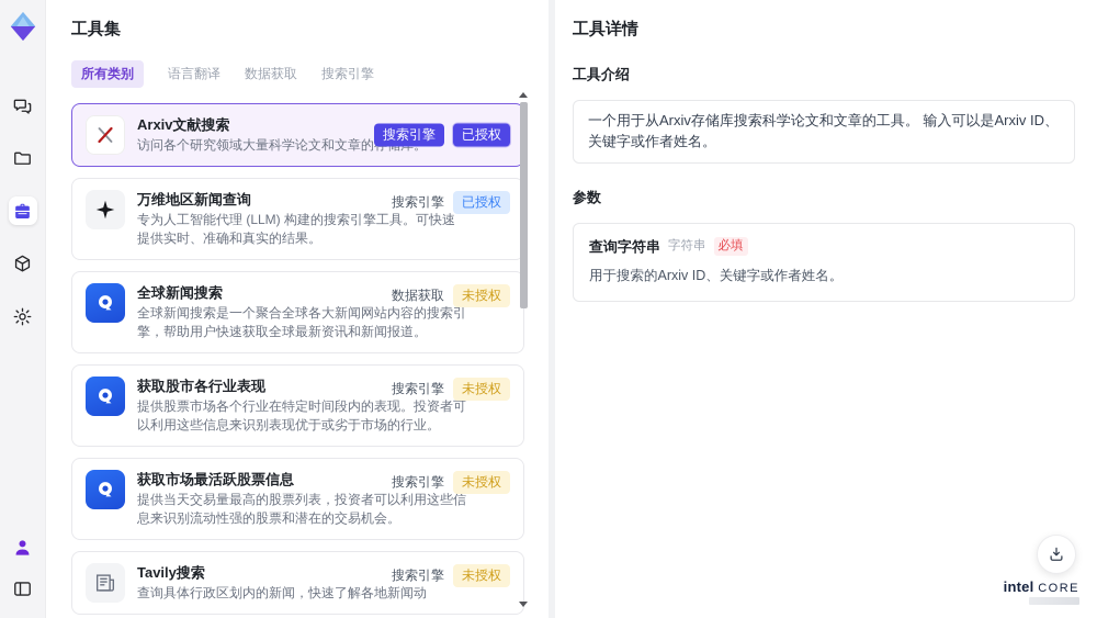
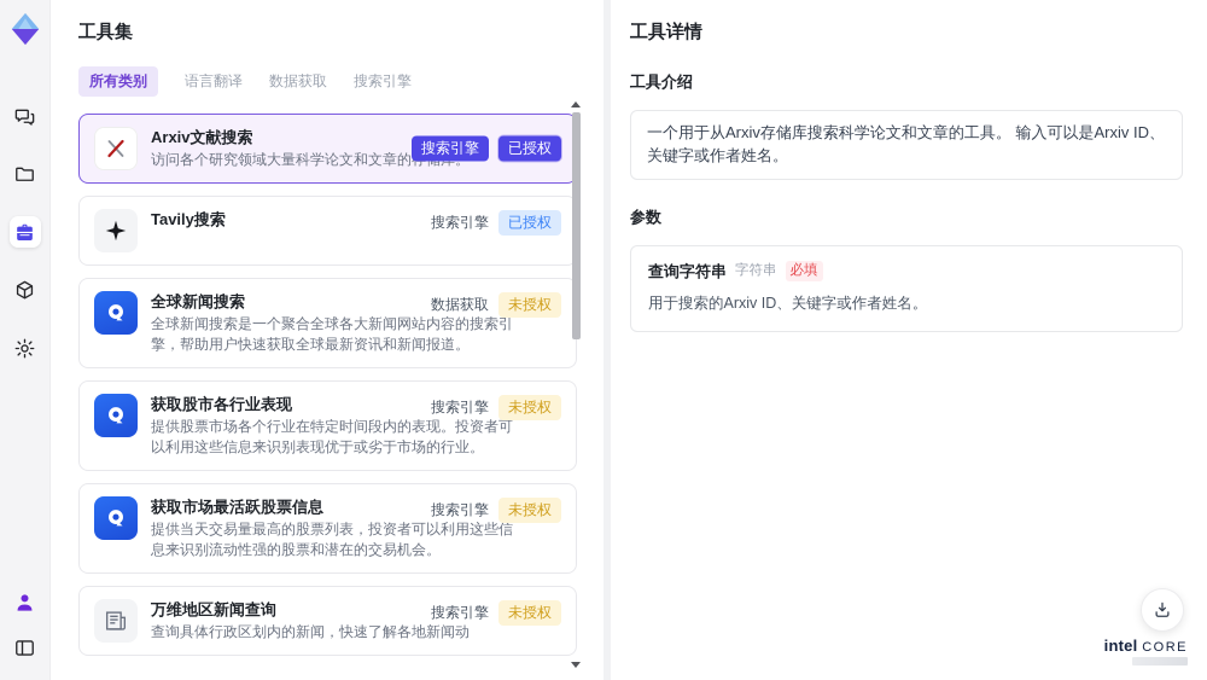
  工具集
  所有类别
  语言翻译
  数据获取
  搜索引擎
  Arxiv文献搜索
  访问各个研究领域大量科学论文和文章的
  搜索引擎
  已授权
- 万维地区新闻查询
+ Tavily搜索
- 专为人工智能代理 (LLM) 构建的搜索引擎工具。可快速提供实时、准确和真实的结果。
  搜索引擎
  已授权
  全球新闻搜索
  全球新闻搜索是一个聚合全球各大新闻网站内容的搜索引擎，帮助用户快速获取全球最新资讯和新闻报道。
  数据获取
  未授权
  获取股市各行业表现
  提供股票市场各个行业在特定时间段内的表现。投资者可以利用这些信息来识别表现优于或劣于市场的行业。
  搜索引擎
  未授权
  获取市场最活跃股票信息
  提供当天交易量最高的股票列表，投资者可以利用这些信息来识别流动性强的股票和潜在的交易机会。
  搜索引擎
  未授权
- Tavily搜索
+ 万维地区新闻查询
  查询具体行政区划内的新闻，快速了解各地新闻动
  搜索引擎
  未授权
  工具详情
  工具介绍
  一个用于从Arxiv存储库搜索科学论文和文章的工具。 输入可以是Arxiv ID、关键字或作者姓名。
  参数
  查询字符串
  字符串
  必填
  用于搜索的Arxiv ID、关键字或作者姓名。
  intel CORE
